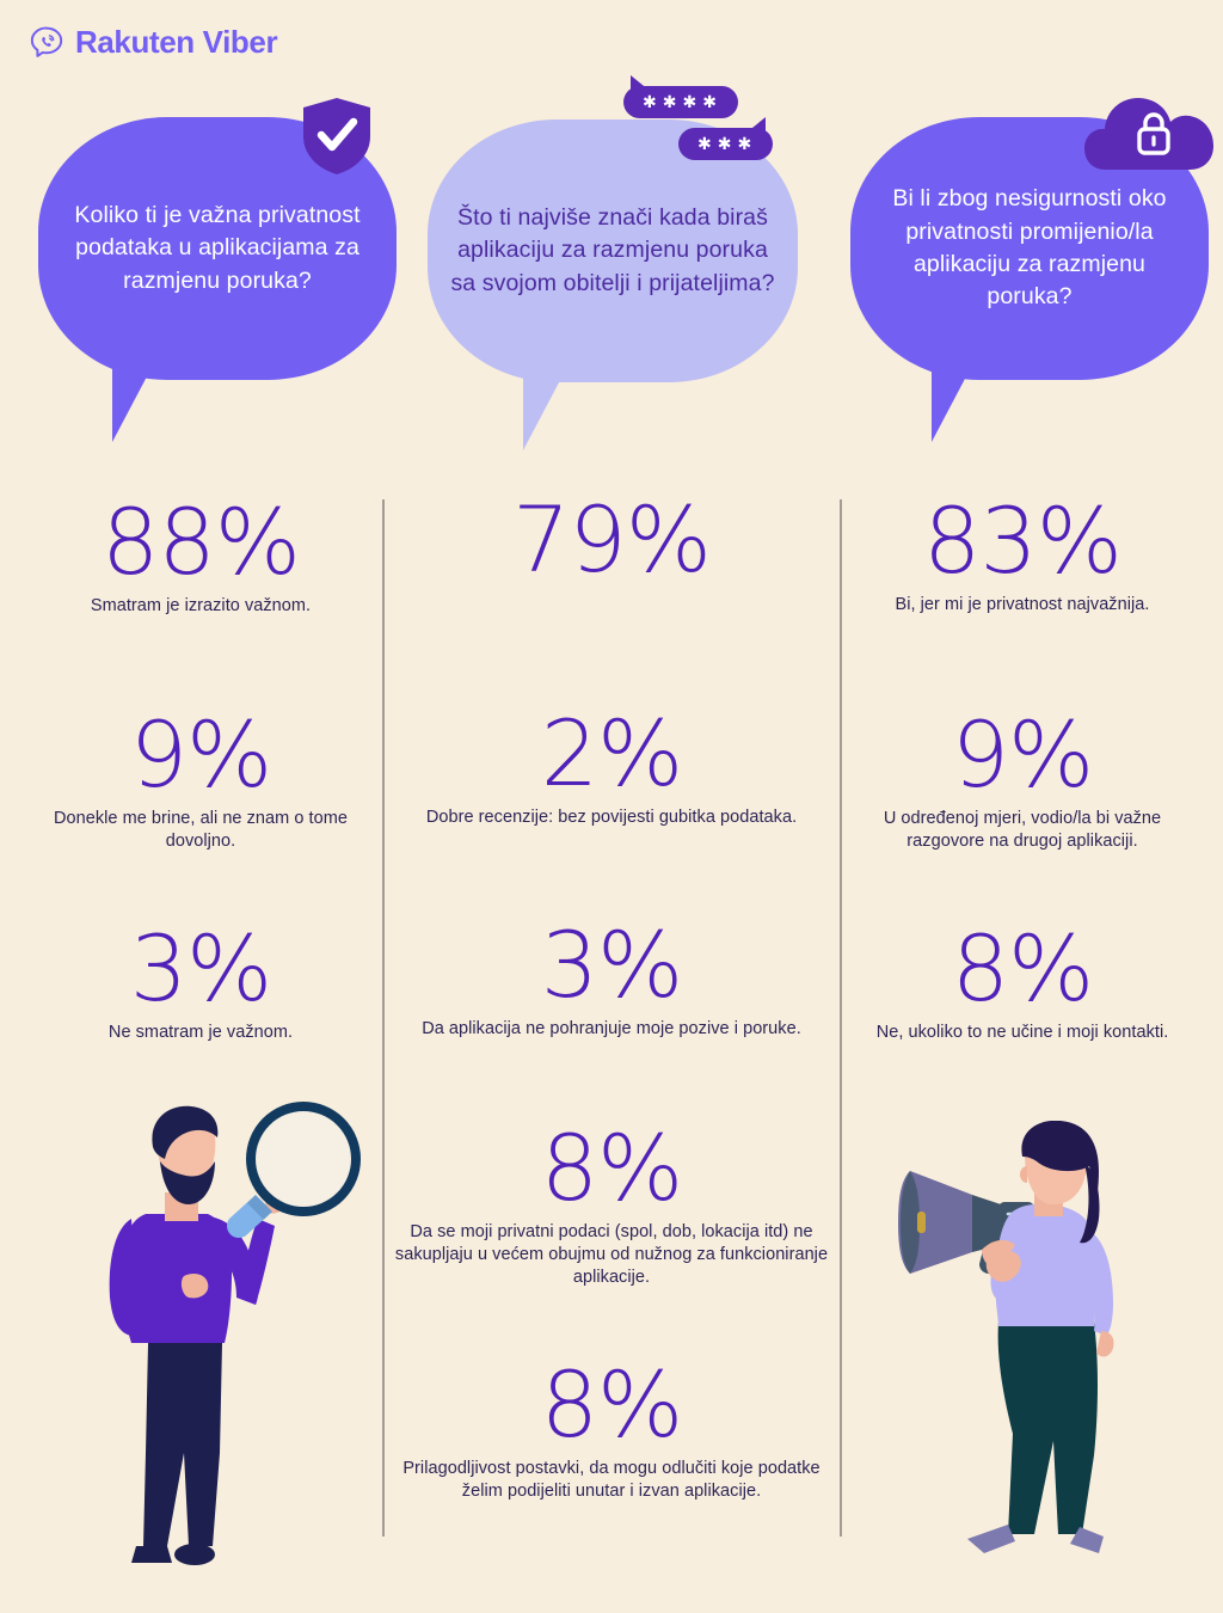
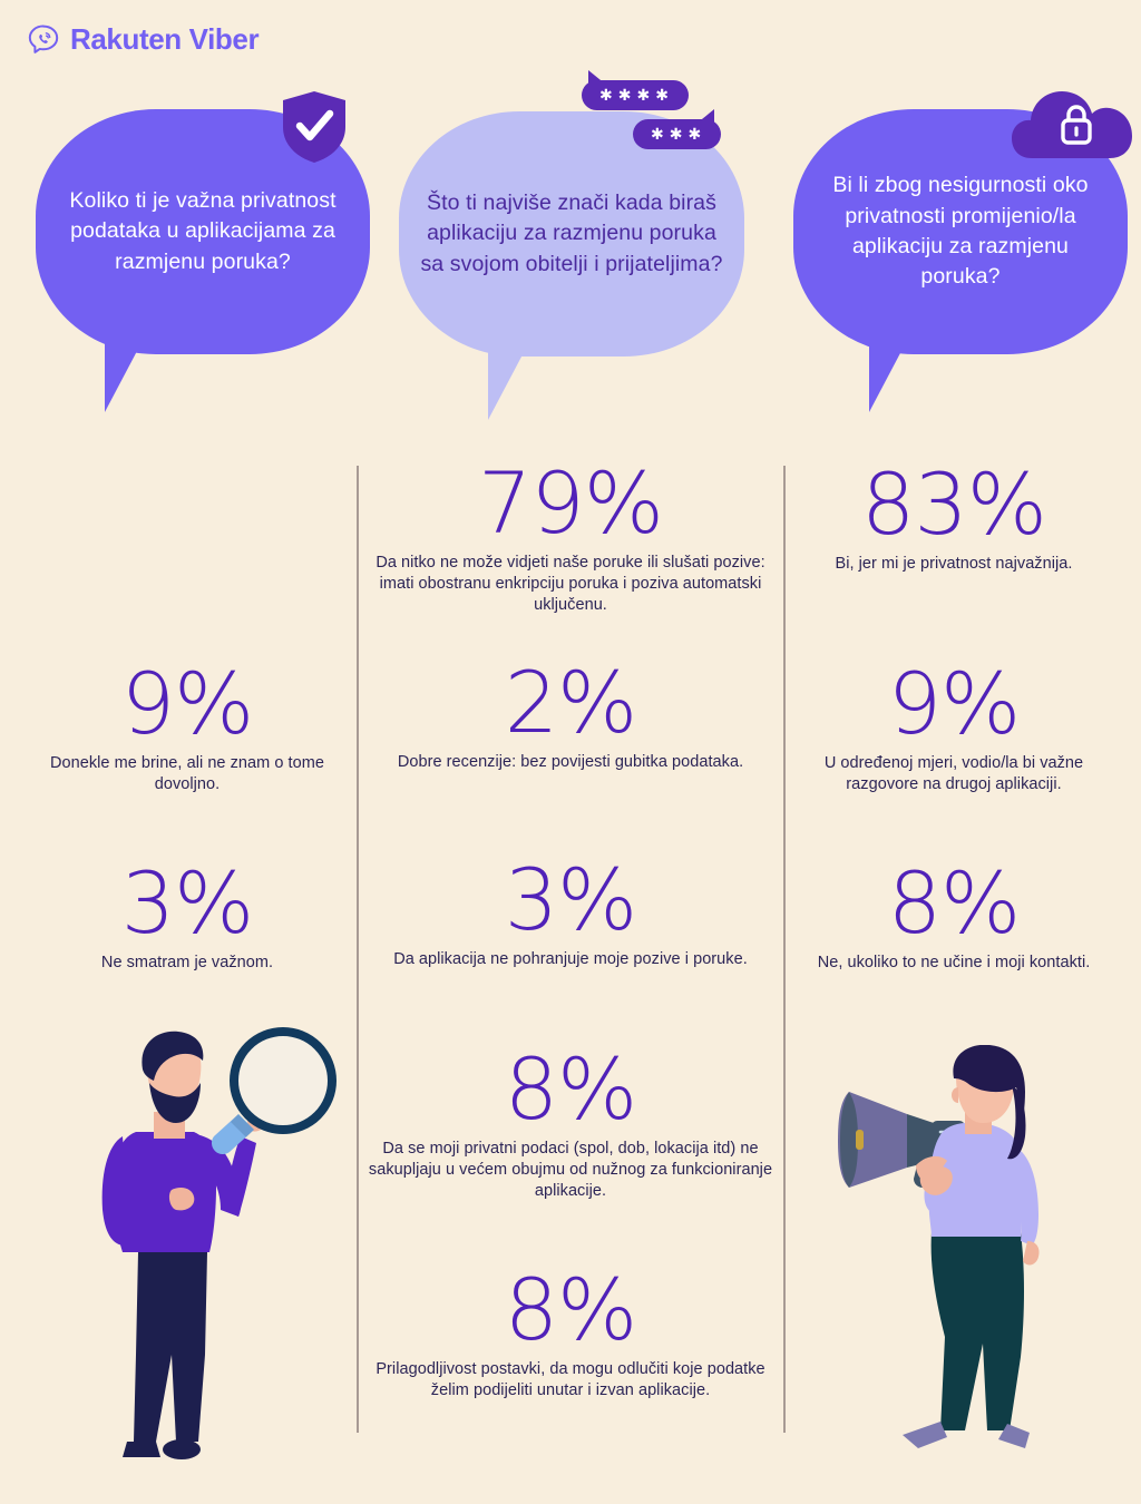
  Rakuten Viber
  Koliko ti je važna privatnost podataka u aplikacijama za razmjenu poruka?
- 88%
- Smatram je izrazito važnom.
  9%
  Donekle me brine, ali ne znam o tome dovoljno.
  3%
  Ne smatram je važnom.
  Što ti najviše znači kada biraš aplikaciju za razmjenu poruka sa svojom obitelji i prijateljima?
  ✱✱✱✱ ✱✱✱
  79%
+ Da nitko ne može vidjeti naše poruke ili slušati pozive: imati obostranu enkripciju poruka i poziva automatski uključenu.
  2%
  Dobre recenzije: bez povijesti gubitka podataka.
  3%
  Da aplikacija ne pohranjuje moje pozive i poruke.
  8%
  Da se moji privatni podaci (spol, dob, lokacija itd) ne sakupljaju u većem obujmu od nužnog za funkcioniranje aplikacije.
  8%
  Prilagodljivost postavki, da mogu odlučiti koje podatke želim podijeliti unutar i izvan aplikacije.
  Bi li zbog nesigurnosti oko privatnosti promijenio/la aplikaciju za razmjenu poruka?
  83%
  Bi, jer mi je privatnost najvažnija.
  9%
  U određenoj mjeri, vodio/la bi važne razgovore na drugoj aplikaciji.
  8%
  Ne, ukoliko to ne učine i moji kontakti.
